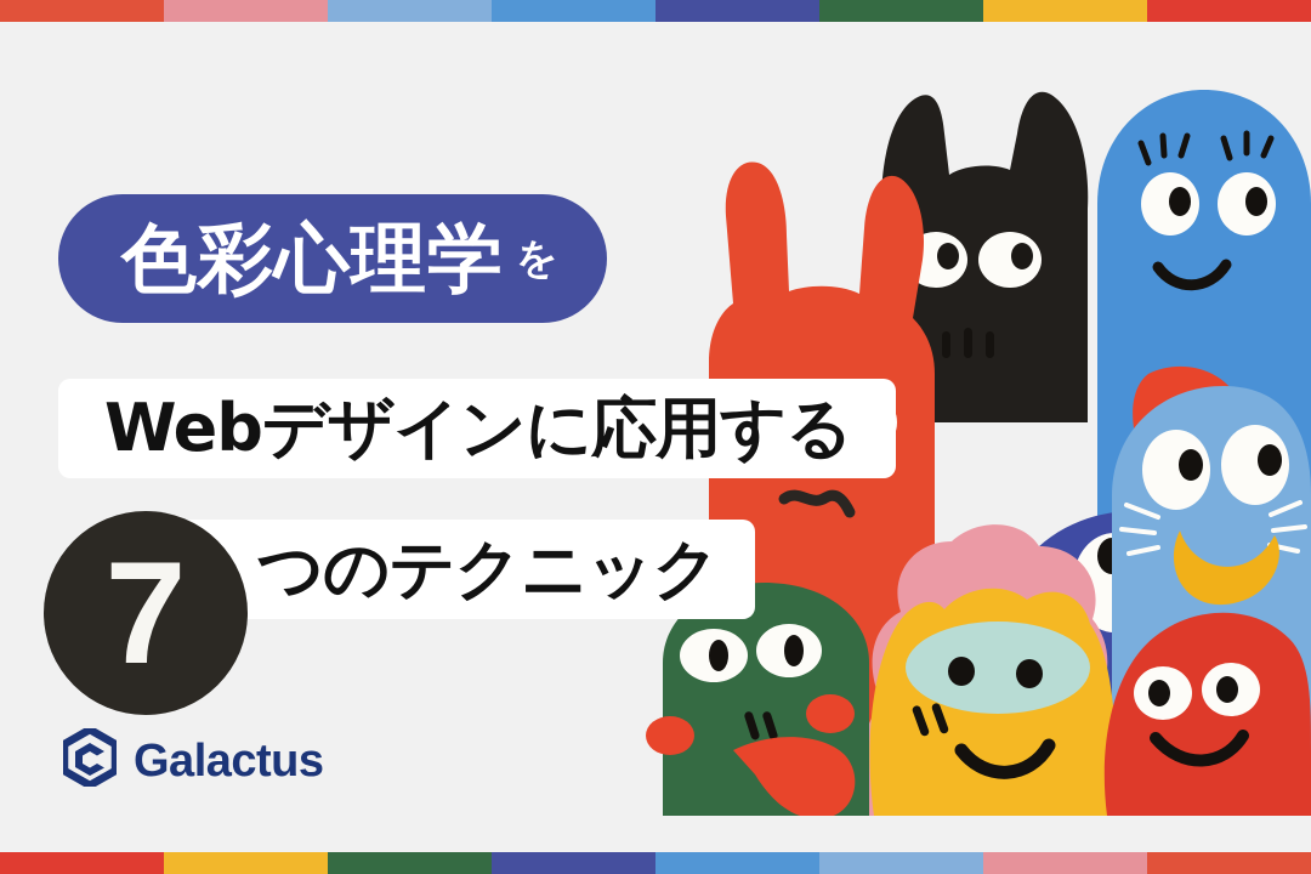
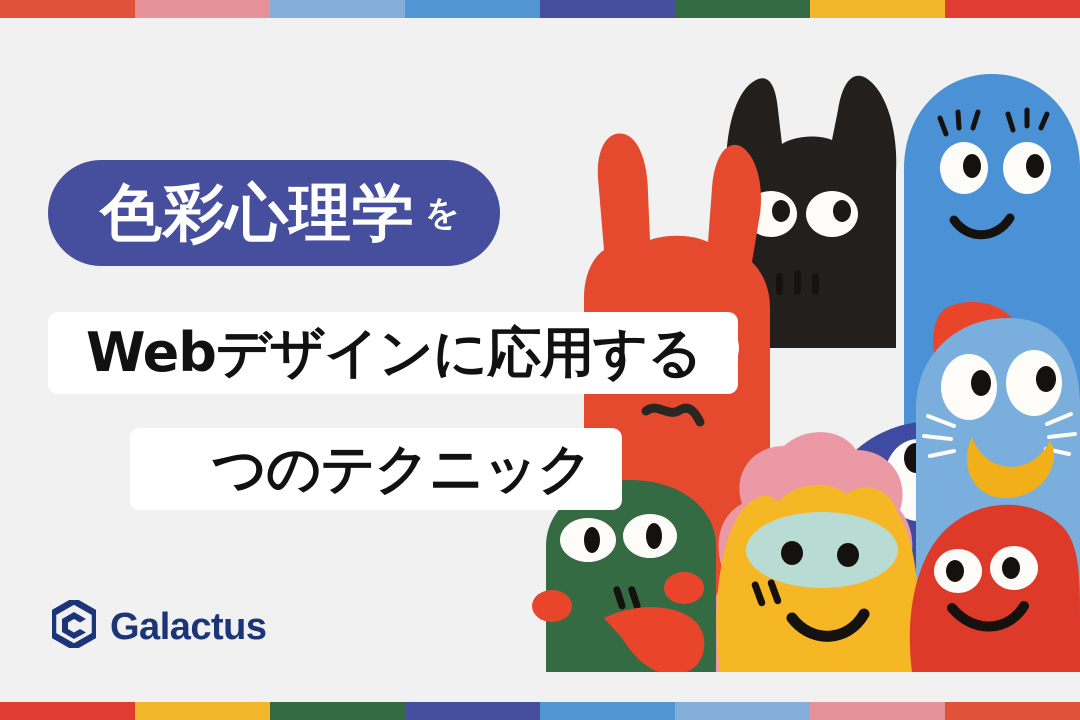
  色彩心理学
  を
  Webデザインに応用する
  つのテクニック
- 7
  Galactus
